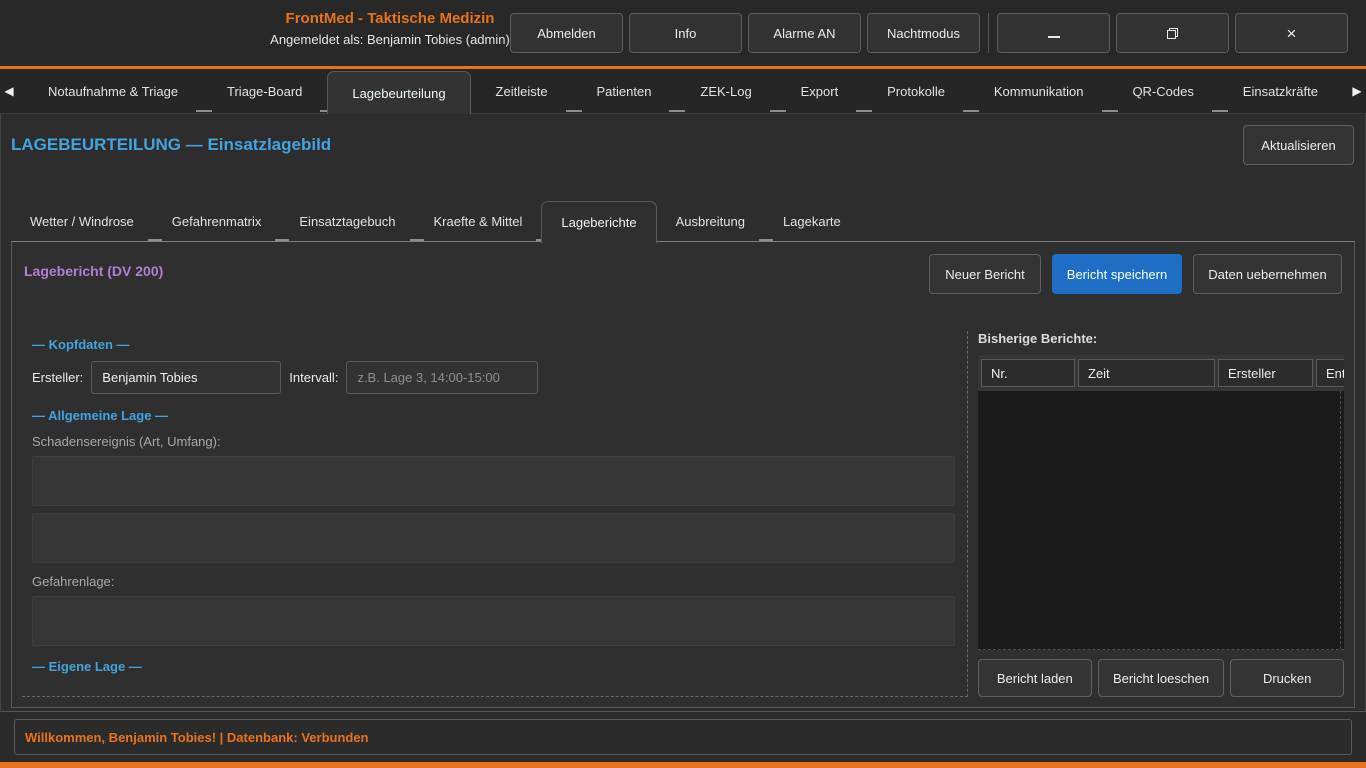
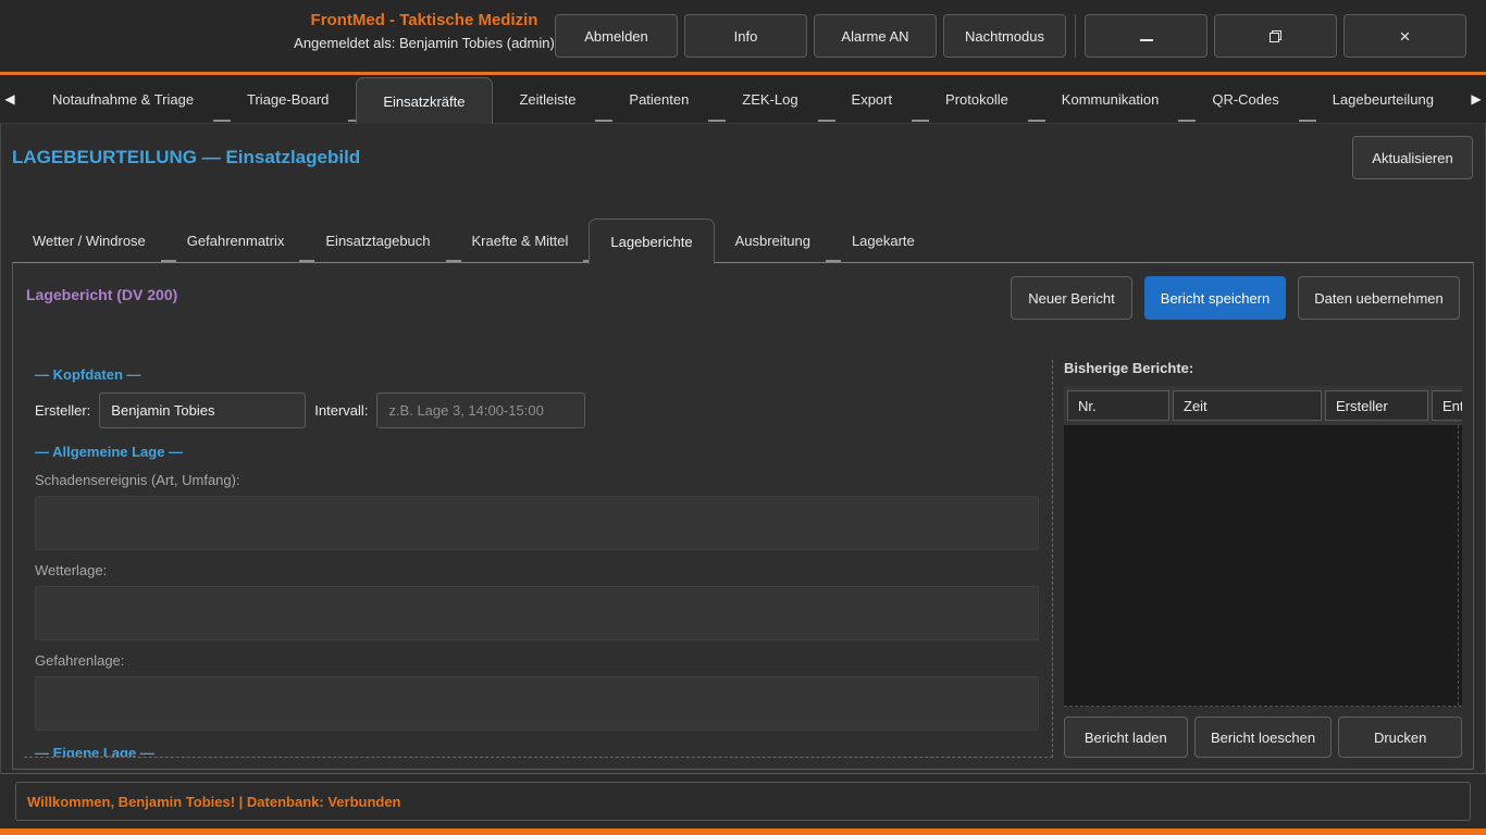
  FrontMed - Taktische Medizin
  Angemeldet als: Benjamin Tobies (admin)
  Abmelden
  Info
  Alarme AN
  Nachtmodus
  ×
  ◀
  Notaufnahme & Triage
  Triage-Board
- Lagebeurteilung
+ Einsatzkräfte
  Zeitleiste
  Patienten
  ZEK-Log
  Export
  Protokolle
  Kommunikation
  QR-Codes
- Einsatzkräfte
+ Lagebeurteilung
  ▶
  LAGEBEURTEILUNG — Einsatzlagebild
  Aktualisieren
  Wetter / Windrose
  Gefahrenmatrix
  Einsatztagebuch
  Kraefte & Mittel
  Lageberichte
  Ausbreitung
  Lagekarte
  Lagebericht (DV 200)
  Neuer Bericht
  Bericht speichern
  Daten uebernehmen
  — Kopfdaten —
  Ersteller:
  Benjamin Tobies
  Intervall:
  z.B. Lage 3, 14:00-15:00
  — Allgemeine Lage —
  Schadensereignis (Art, Umfang):
+ Wetterlage:
  Gefahrenlage:
  — Eigene Lage —
  Bisherige Berichte:
  Nr.
  Zeit
  Ersteller
  Ent
  Bericht laden
  Bericht loeschen
  Drucken
  Willkommen, Benjamin Tobies! | Datenbank: Verbunden
